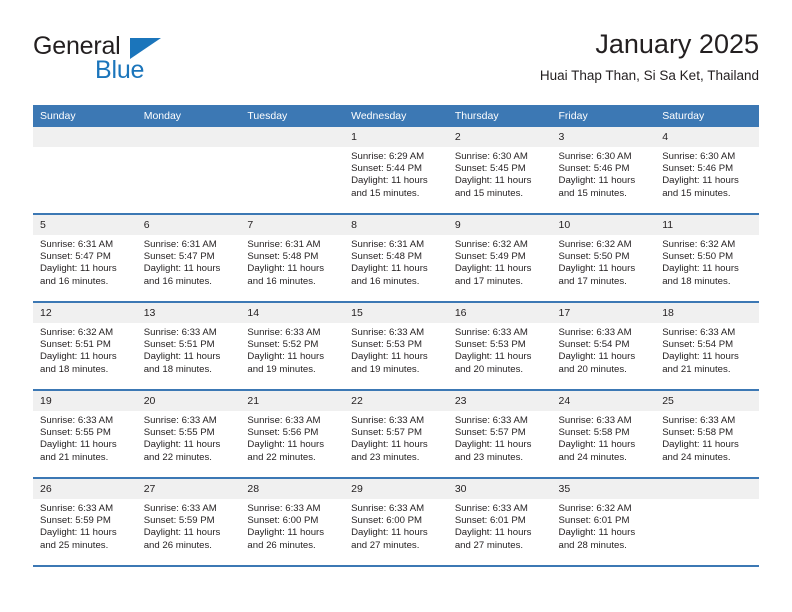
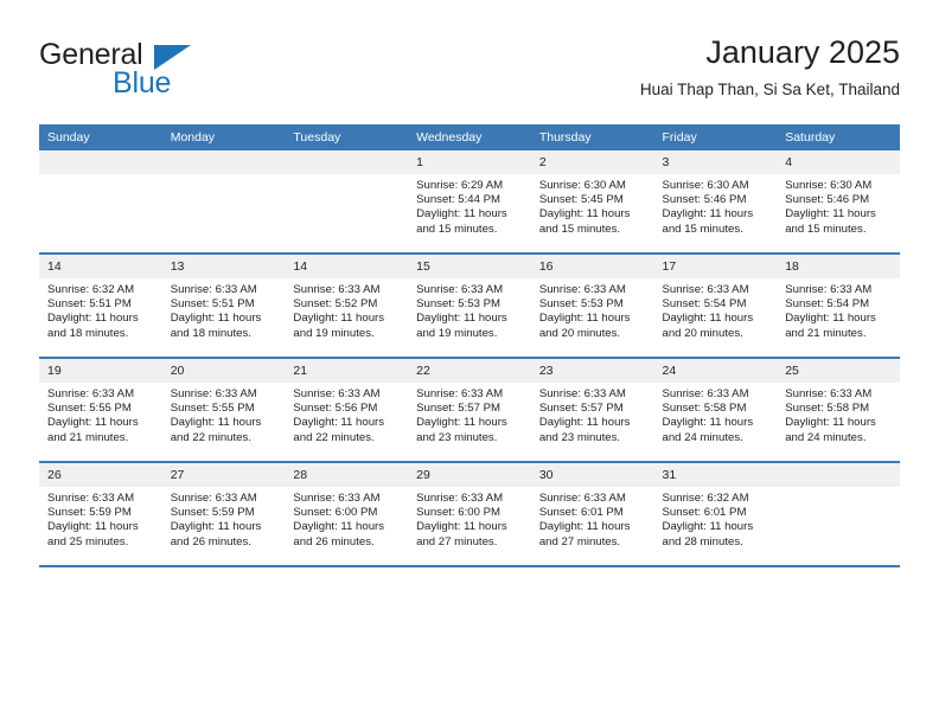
  General
  Blue
  January 2025
  Huai Thap Than, Si Sa Ket, Thailand
  Sunday	Monday	Tuesday	Wednesday	Thursday	Friday	Saturday
  			1Sunrise: 6:29 AMSunset: 5:44 PMDaylight: 11 hours and 15 minutes.	2Sunrise: 6:30 AMSunset: 5:45 PMDaylight: 11 hours and 15 minutes.	3Sunrise: 6:30 AMSunset: 5:46 PMDaylight: 11 hours and 15 minutes.	4Sunrise: 6:30 AMSunset: 5:46 PMDaylight: 11 hours and 15 minutes.
- 5Sunrise: 6:31 AMSunset: 5:47 PMDaylight: 11 hours and 16 minutes.	6Sunrise: 6:31 AMSunset: 5:47 PMDaylight: 11 hours and 16 minutes.	7Sunrise: 6:31 AMSunset: 5:48 PMDaylight: 11 hours and 16 minutes.	8Sunrise: 6:31 AMSunset: 5:48 PMDaylight: 11 hours and 16 minutes.	9Sunrise: 6:32 AMSunset: 5:49 PMDaylight: 11 hours and 17 minutes.	10Sunrise: 6:32 AMSunset: 5:50 PMDaylight: 11 hours and 17 minutes.	11Sunrise: 6:32 AMSunset: 5:50 PMDaylight: 11 hours and 18 minutes.
- 12Sunrise: 6:32 AMSunset: 5:51 PMDaylight: 11 hours and 18 minutes.	13Sunrise: 6:33 AMSunset: 5:51 PMDaylight: 11 hours and 18 minutes.	14Sunrise: 6:33 AMSunset: 5:52 PMDaylight: 11 hours and 19 minutes.	15Sunrise: 6:33 AMSunset: 5:53 PMDaylight: 11 hours and 19 minutes.	16Sunrise: 6:33 AMSunset: 5:53 PMDaylight: 11 hours and 20 minutes.	17Sunrise: 6:33 AMSunset: 5:54 PMDaylight: 11 hours and 20 minutes.	18Sunrise: 6:33 AMSunset: 5:54 PMDaylight: 11 hours and 21 minutes.
+ 14Sunrise: 6:32 AMSunset: 5:51 PMDaylight: 11 hours and 18 minutes.	13Sunrise: 6:33 AMSunset: 5:51 PMDaylight: 11 hours and 18 minutes.	14Sunrise: 6:33 AMSunset: 5:52 PMDaylight: 11 hours and 19 minutes.	15Sunrise: 6:33 AMSunset: 5:53 PMDaylight: 11 hours and 19 minutes.	16Sunrise: 6:33 AMSunset: 5:53 PMDaylight: 11 hours and 20 minutes.	17Sunrise: 6:33 AMSunset: 5:54 PMDaylight: 11 hours and 20 minutes.	18Sunrise: 6:33 AMSunset: 5:54 PMDaylight: 11 hours and 21 minutes.
  19Sunrise: 6:33 AMSunset: 5:55 PMDaylight: 11 hours and 21 minutes.	20Sunrise: 6:33 AMSunset: 5:55 PMDaylight: 11 hours and 22 minutes.	21Sunrise: 6:33 AMSunset: 5:56 PMDaylight: 11 hours and 22 minutes.	22Sunrise: 6:33 AMSunset: 5:57 PMDaylight: 11 hours and 23 minutes.	23Sunrise: 6:33 AMSunset: 5:57 PMDaylight: 11 hours and 23 minutes.	24Sunrise: 6:33 AMSunset: 5:58 PMDaylight: 11 hours and 24 minutes.	25Sunrise: 6:33 AMSunset: 5:58 PMDaylight: 11 hours and 24 minutes.
- 26Sunrise: 6:33 AMSunset: 5:59 PMDaylight: 11 hours and 25 minutes.	27Sunrise: 6:33 AMSunset: 5:59 PMDaylight: 11 hours and 26 minutes.	28Sunrise: 6:33 AMSunset: 6:00 PMDaylight: 11 hours and 26 minutes.	29Sunrise: 6:33 AMSunset: 6:00 PMDaylight: 11 hours and 27 minutes.	30Sunrise: 6:33 AMSunset: 6:01 PMDaylight: 11 hours and 27 minutes.	35Sunrise: 6:32 AMSunset: 6:01 PMDaylight: 11 hours and 28 minutes.
+ 26Sunrise: 6:33 AMSunset: 5:59 PMDaylight: 11 hours and 25 minutes.	27Sunrise: 6:33 AMSunset: 5:59 PMDaylight: 11 hours and 26 minutes.	28Sunrise: 6:33 AMSunset: 6:00 PMDaylight: 11 hours and 26 minutes.	29Sunrise: 6:33 AMSunset: 6:00 PMDaylight: 11 hours and 27 minutes.	30Sunrise: 6:33 AMSunset: 6:01 PMDaylight: 11 hours and 27 minutes.	31Sunrise: 6:32 AMSunset: 6:01 PMDaylight: 11 hours and 28 minutes.
